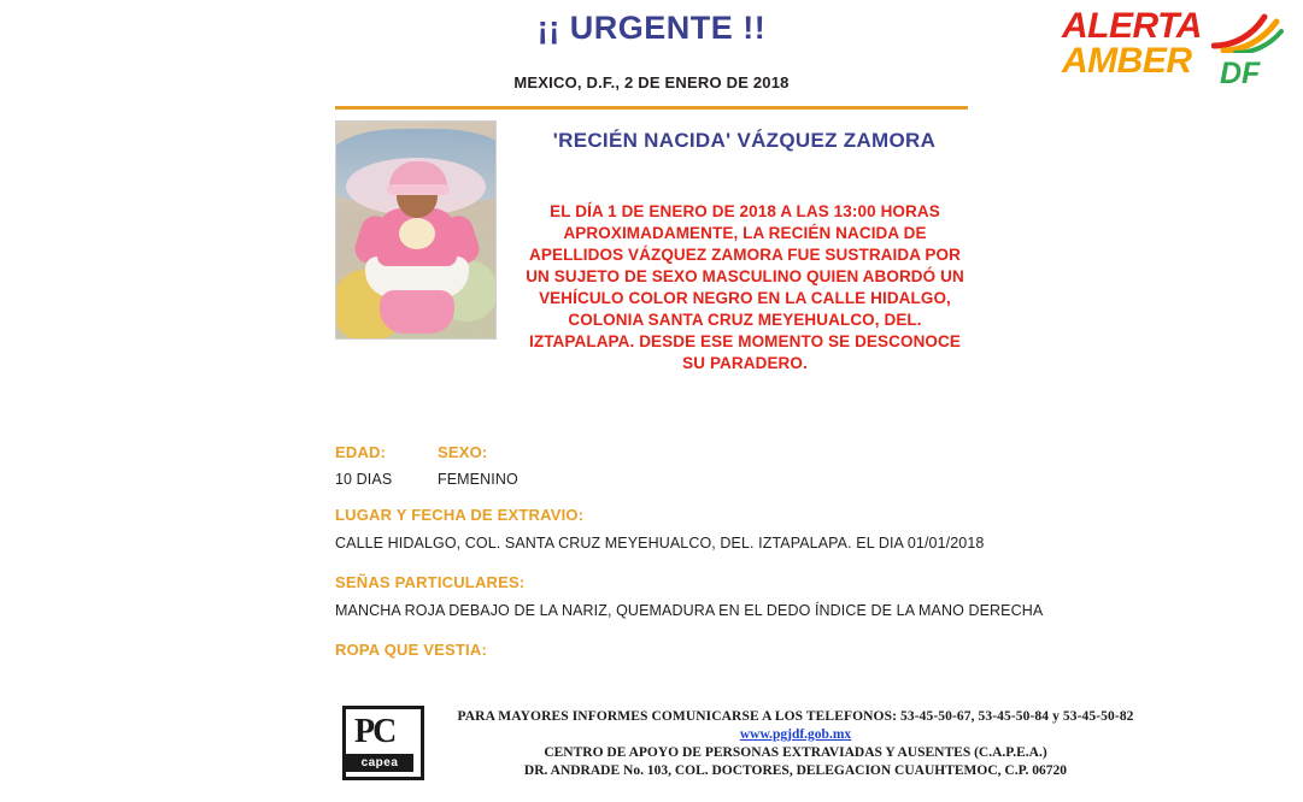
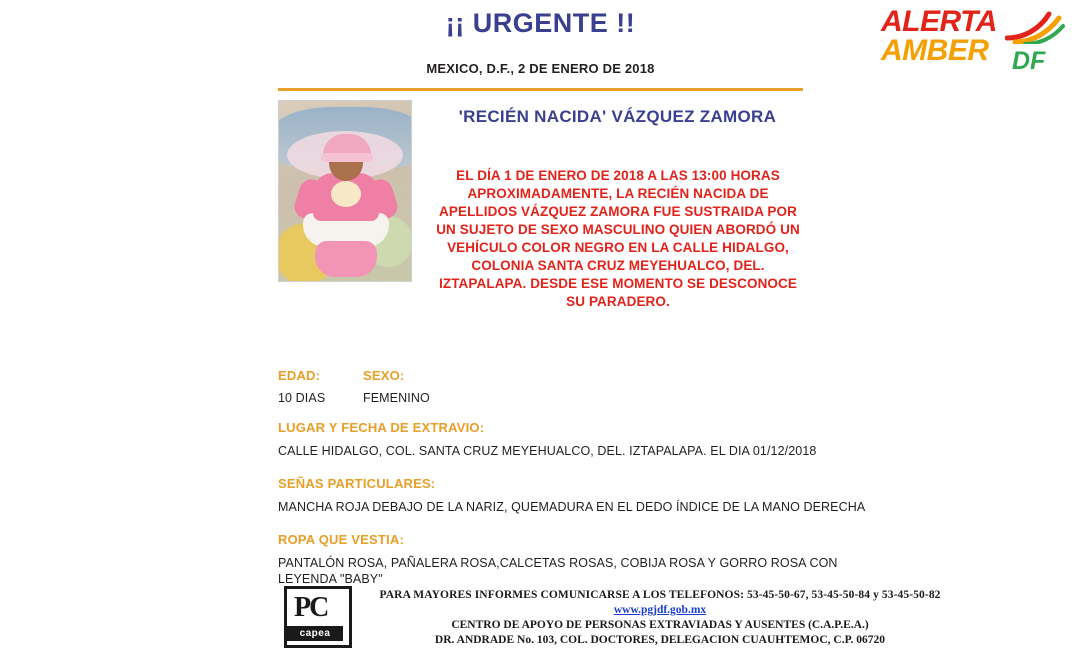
  ¡¡ URGENTE !!
  MEXICO, D.F., 2 DE ENERO DE 2018
  ALERTA
  AMBER
  DF
  'RECIÉN NACIDA' VÁZQUEZ ZAMORA
  EL DÍA 1 DE ENERO DE 2018 A LAS 13:00 HORAS APROXIMADAMENTE, LA RECIÉN NACIDA DE APELLIDOS VÁZQUEZ ZAMORA FUE SUSTRAIDA POR UN SUJETO DE SEXO MASCULINO QUIEN ABORDÓ UN VEHÍCULO COLOR NEGRO EN LA CALLE HIDALGO, COLONIA SANTA CRUZ MEYEHUALCO, DEL. IZTAPALAPA. DESDE ESE MOMENTO SE DESCONOCE SU PARADERO.
  EDAD:
  10 DIAS
  SEXO:
  FEMENINO
  LUGAR Y FECHA DE EXTRAVIO:
- CALLE HIDALGO, COL. SANTA CRUZ MEYEHUALCO, DEL. IZTAPALAPA. EL DIA 01/01/2018
+ CALLE HIDALGO, COL. SANTA CRUZ MEYEHUALCO, DEL. IZTAPALAPA. EL DIA 01/12/2018
  SEÑAS PARTICULARES:
  MANCHA ROJA DEBAJO DE LA NARIZ, QUEMADURA EN EL DEDO ÍNDICE DE LA MANO DERECHA
  ROPA QUE VESTIA:
+ PANTALÓN ROSA, PAÑALERA ROSA,CALCETAS ROSAS, COBIJA ROSA Y GORRO ROSA CON LEYENDA "BABY"
  PC
  capea
  PARA MAYORES INFORMES COMUNICARSE A LOS TELEFONOS: 53-45-50-67, 53-45-50-84 y 53-45-50-82
  www.pgjdf.gob.mx
  CENTRO DE APOYO DE PERSONAS EXTRAVIADAS Y AUSENTES (C.A.P.E.A.)
  DR. ANDRADE No. 103, COL. DOCTORES, DELEGACION CUAUHTEMOC, C.P. 06720
